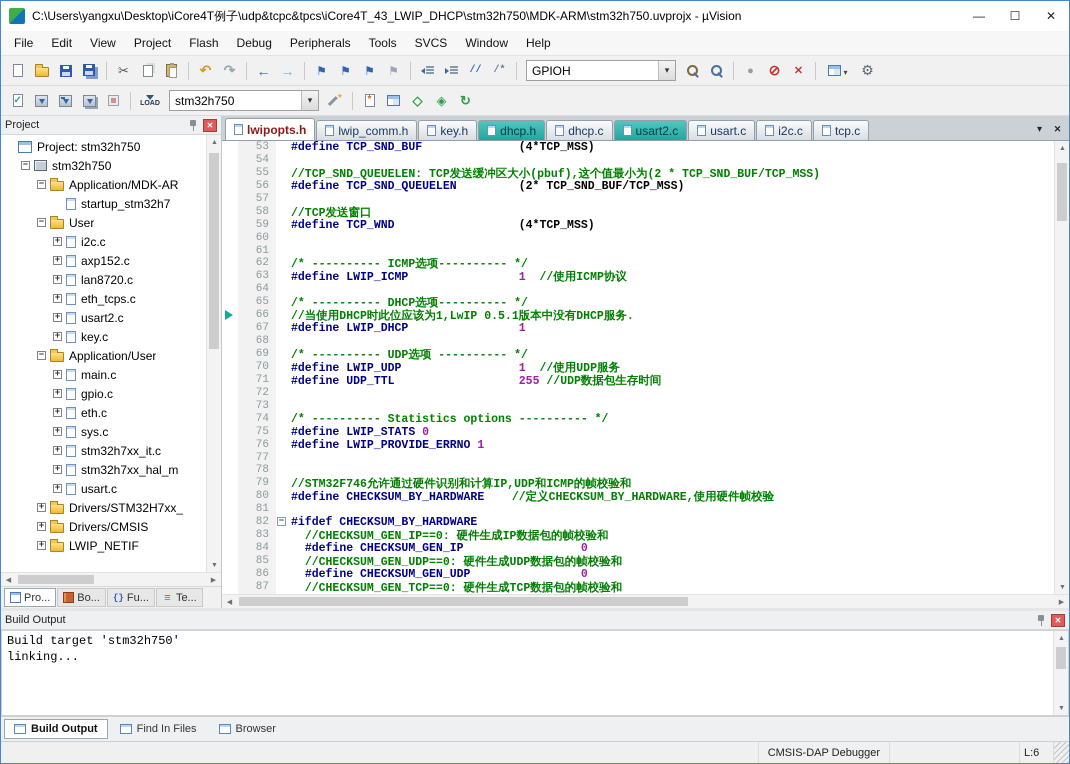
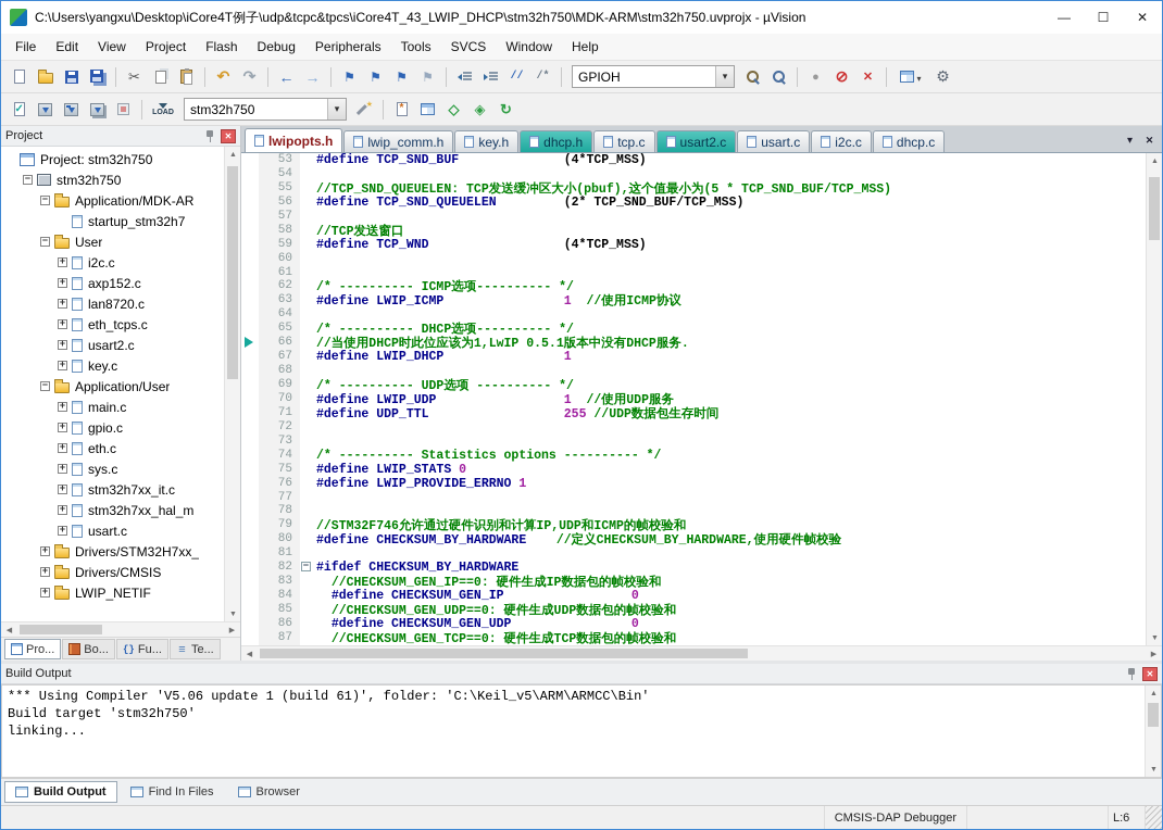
  C:\Users\yangxu\Desktop\iCore4T例子\udp&tcpc&tpcs\iCore4T_43_LWIP_DHCP\stm32h750\MDK-ARM\stm32h750.uvprojx - µVision
  —
  ☐
  ✕
  File
  Edit
  View
  Project
  Flash
  Debug
  Peripherals
  Tools
  SVCS
  Window
  Help
  GPIOH
  stm32h750
  Project
  Project: stm32h750
  −
  stm32h750
  −
  Application/MDK-AR
  startup_stm32h7
  −
  User
  +
  i2c.c
  +
  axp152.c
  +
  lan8720.c
  +
  eth_tcps.c
  +
  usart2.c
  +
  key.c
  −
  Application/User
  +
  main.c
  +
  gpio.c
  +
  eth.c
  +
  sys.c
  +
  stm32h7xx_it.c
  +
  stm32h7xx_hal_m
  +
  usart.c
  +
  Drivers/STM32H7xx_
  +
  Drivers/CMSIS
  +
  LWIP_NETIF
  Pro...
  Bo...
  Fu...
  Te...
  lwipopts.h
  lwip_comm.h
  key.h
  dhcp.h
- dhcp.c
+ tcp.c
  usart2.c
  usart.c
  i2c.c
- tcp.c
+ dhcp.c
  53
  #define TCP_SND_BUF (4*TCP_MSS)
  54
  55
- //TCP_SND_QUEUELEN: TCP发送缓冲区大小(pbuf),这个值最小为(2 * TCP_SND_BUF/TCP_MSS)
+ //TCP_SND_QUEUELEN: TCP发送缓冲区大小(pbuf),这个值最小为(5 * TCP_SND_BUF/TCP_MSS)
  56
  #define TCP_SND_QUEUELEN (2* TCP_SND_BUF/TCP_MSS)
  57
  58
  //TCP发送窗口
  59
  #define TCP_WND (4*TCP_MSS)
  60
  61
  62
  /* ---------- ICMP选项---------- */
  63
  #define LWIP_ICMP 1 //使用ICMP协议
  64
  65
  /* ---------- DHCP选项---------- */
  66
  //当使用DHCP时此位应该为1,LwIP 0.5.1版本中没有DHCP服务.
  67
  #define LWIP_DHCP 1
  68
  69
  /* ---------- UDP选项 ---------- */
  70
  #define LWIP_UDP 1 //使用UDP服务
  71
  #define UDP_TTL 255 //UDP数据包生存时间
  72
  73
  74
  /* ---------- Statistics options ---------- */
  75
  #define LWIP_STATS 0
  76
  #define LWIP_PROVIDE_ERRNO 1
  77
  78
  79
  //STM32F746允许通过硬件识别和计算IP,UDP和ICMP的帧校验和
  80
  #define CHECKSUM_BY_HARDWARE //定义CHECKSUM_BY_HARDWARE,使用硬件帧校验
  81
  82
  #ifdef CHECKSUM_BY_HARDWARE
  83
  //CHECKSUM_GEN_IP==0: 硬件生成IP数据包的帧校验和
  84
  #define CHECKSUM_GEN_IP 0
  85
  //CHECKSUM_GEN_UDP==0: 硬件生成UDP数据包的帧校验和
  86
  #define CHECKSUM_GEN_UDP 0
  87
  //CHECKSUM_GEN_TCP==0: 硬件生成TCP数据包的帧校验和
  Build Output
+ *** Using Compiler 'V5.06 update 1 (build 61)', folder: 'C:\Keil_v5\ARM\ARMCC\Bin'
  Build target 'stm32h750'
  linking...
  Build Output
  Find In Files
  Browser
  CMSIS-DAP Debugger
  L:6
